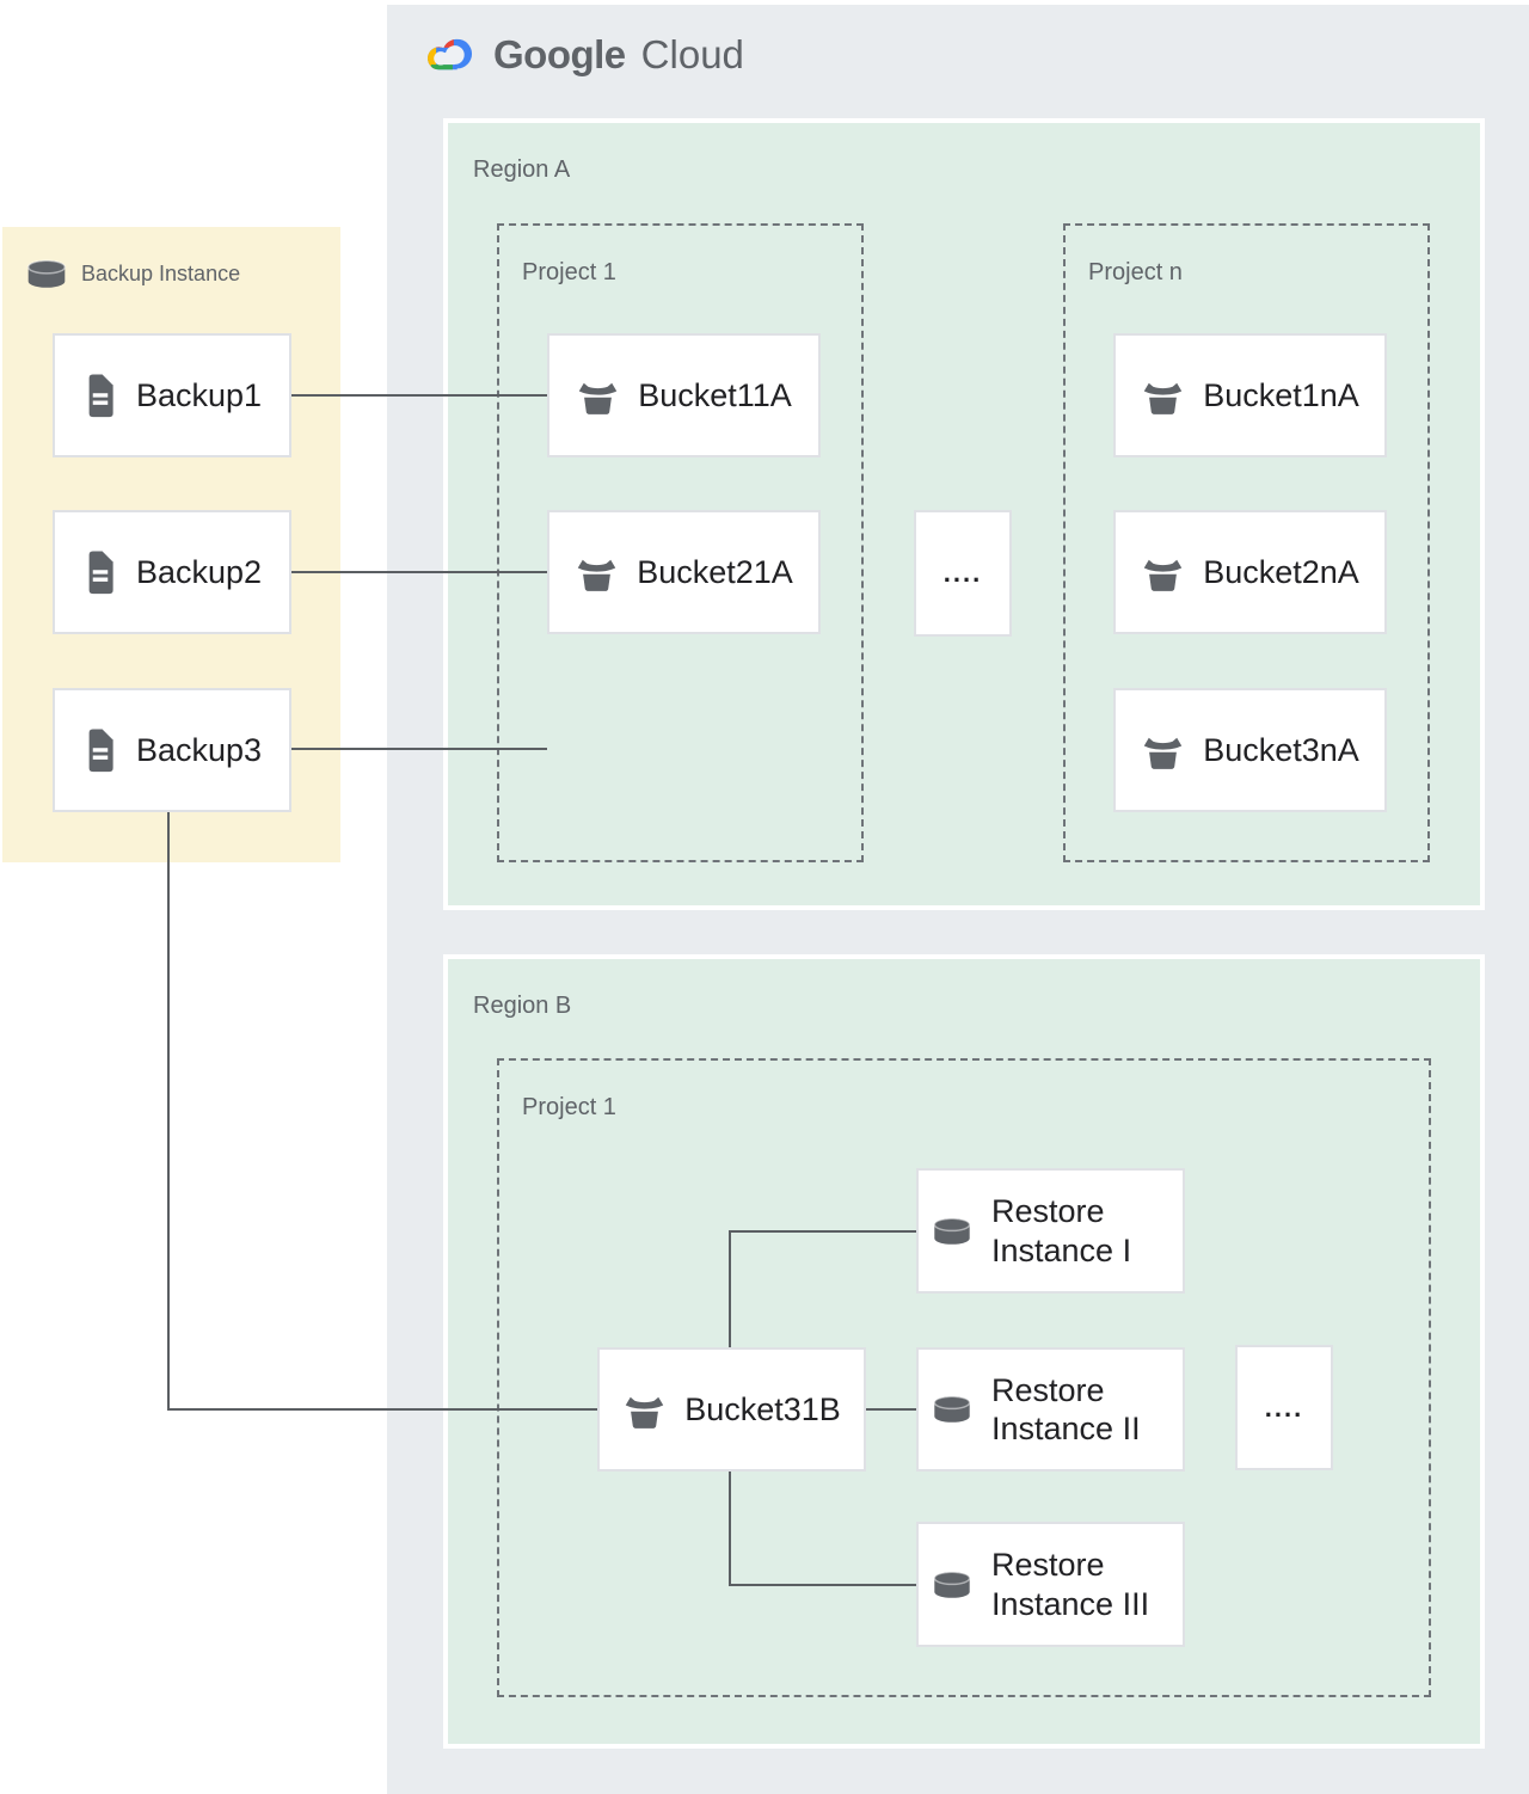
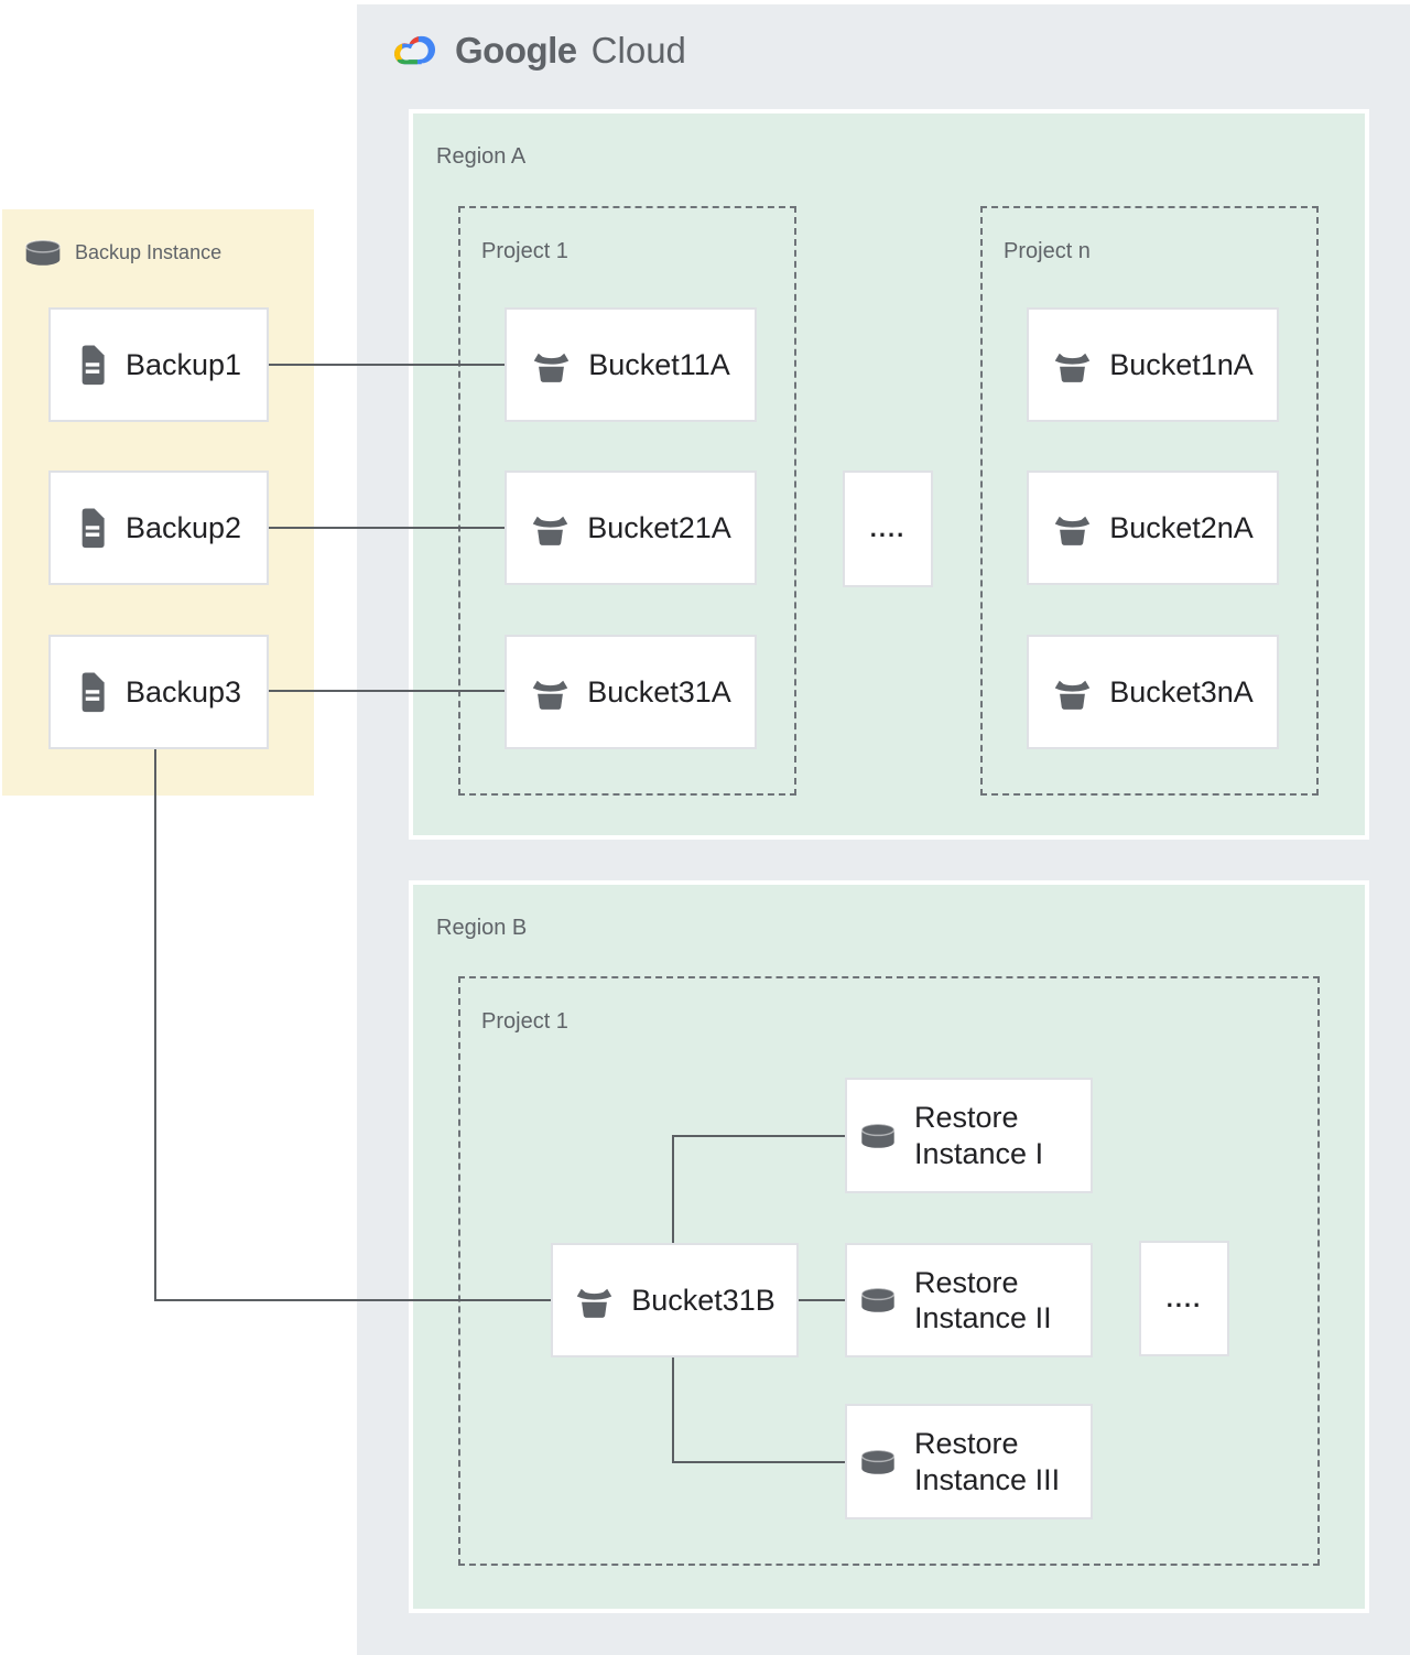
  Google
  Cloud
  Region A
  Project 1
  Bucket11A
  Bucket21A
+ Bucket31A
  ....
  Project n
  Bucket1nA
  Bucket2nA
  Bucket3nA
  Region B
  Project 1
  Bucket31B
  Restore Instance I
  Restore Instance II
  Restore Instance III
  ....
  Backup Instance
  Backup1
  Backup2
  Backup3
